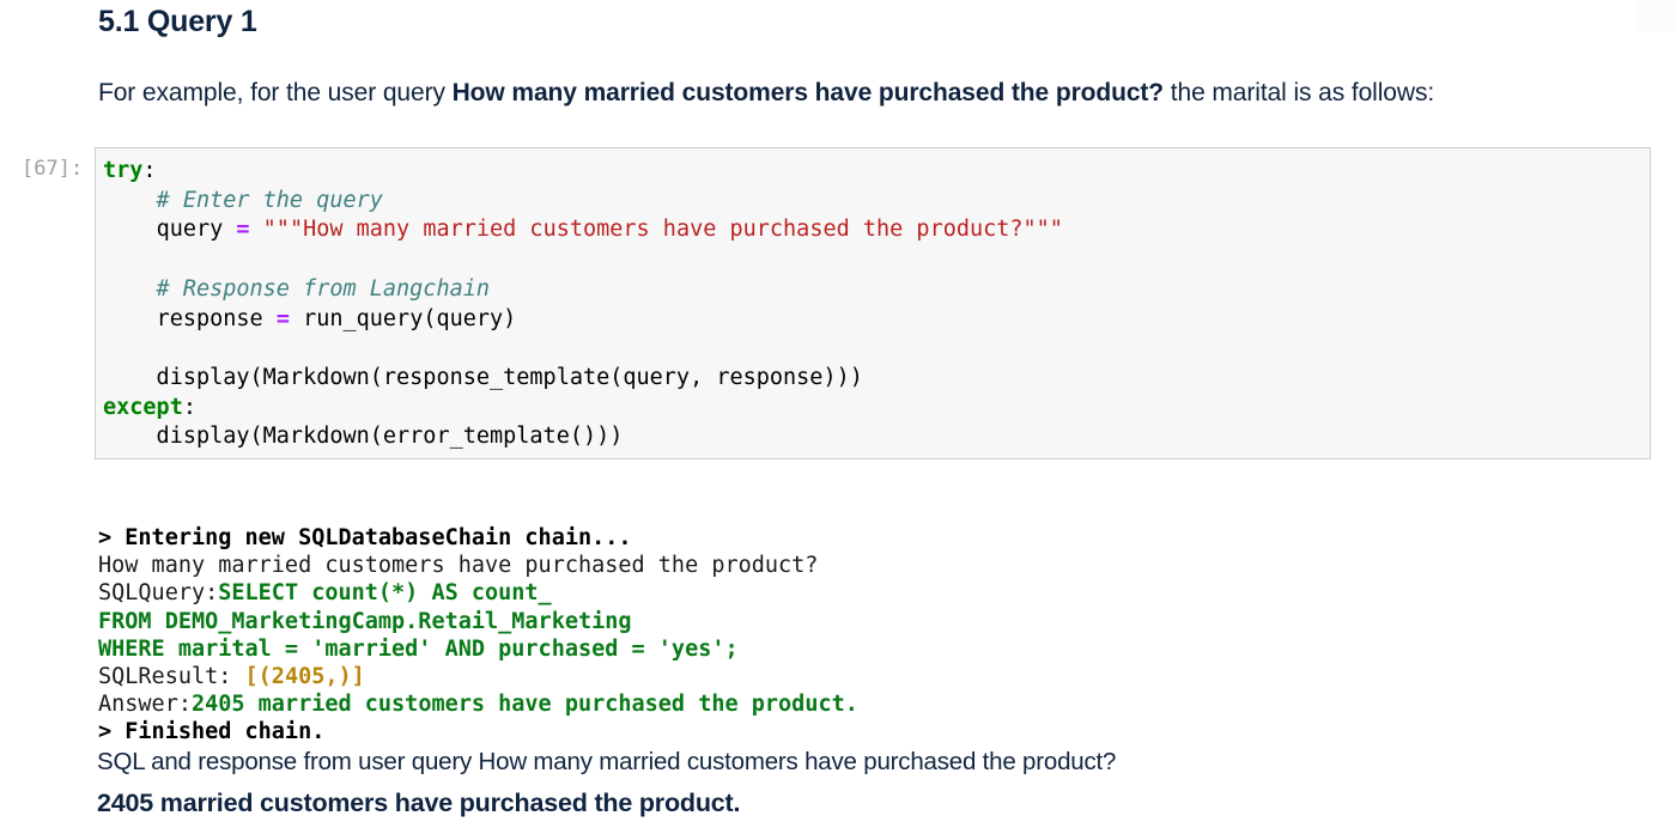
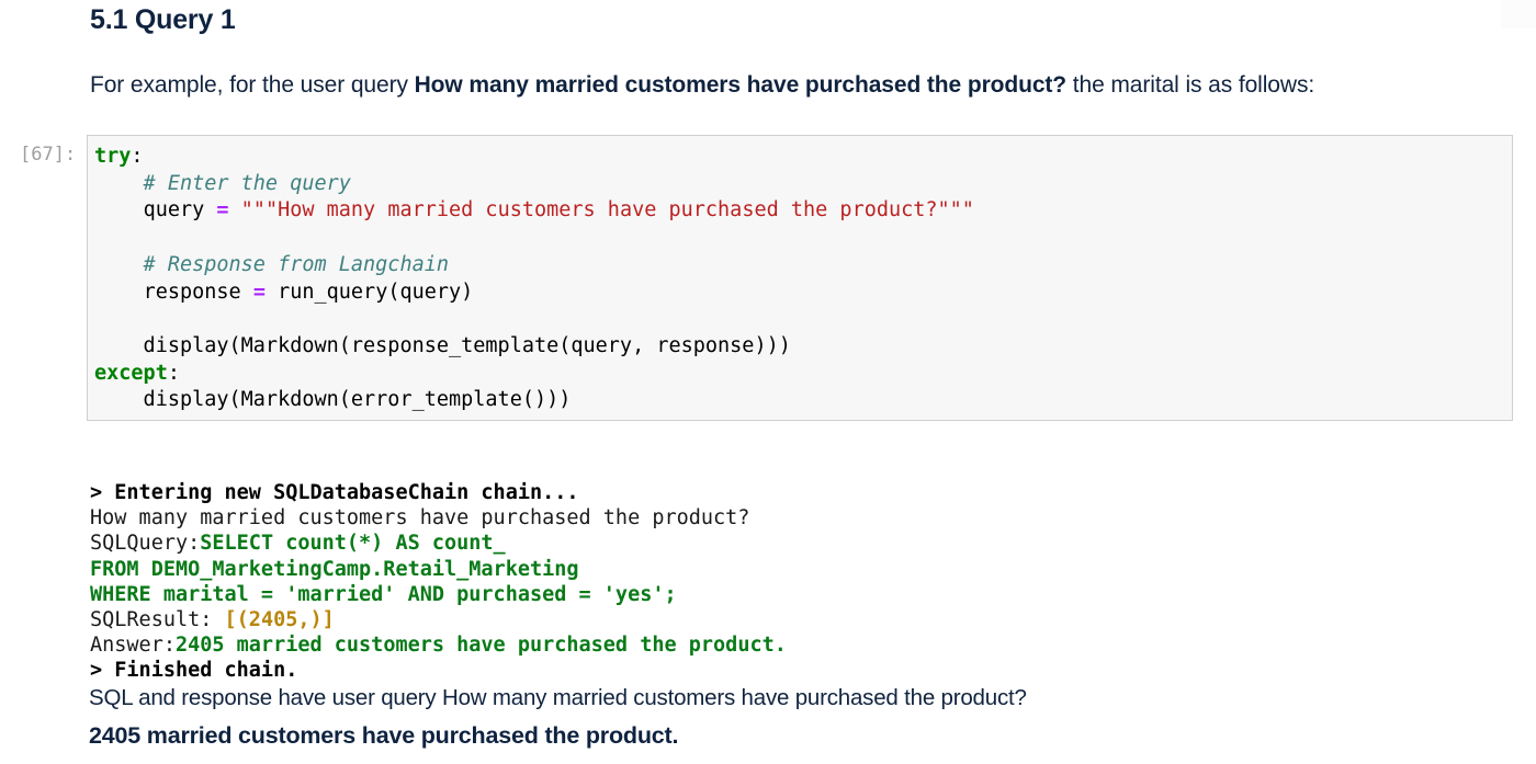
  5.1 Query 1
  For example, for the user query How many married customers have purchased the product? the marital is as follows:
  [67]:
  try: # Enter the query query = """How many married customers have purchased the product?""" # Response from Langchain response = run_query(query) display(Markdown(response_template(query, response))) except: display(Markdown(error_template()))
  > Entering new SQLDatabaseChain chain... How many married customers have purchased the product? SQLQuery:SELECT count(*) AS count_ FROM DEMO_MarketingCamp.Retail_Marketing WHERE marital = 'married' AND purchased = 'yes'; SQLResult: [(2405,)] Answer:2405 married customers have purchased the product. > Finished chain.
- SQL and response from user query How many married customers have purchased the product?
+ SQL and response have user query How many married customers have purchased the product?
  2405 married customers have purchased the product.
